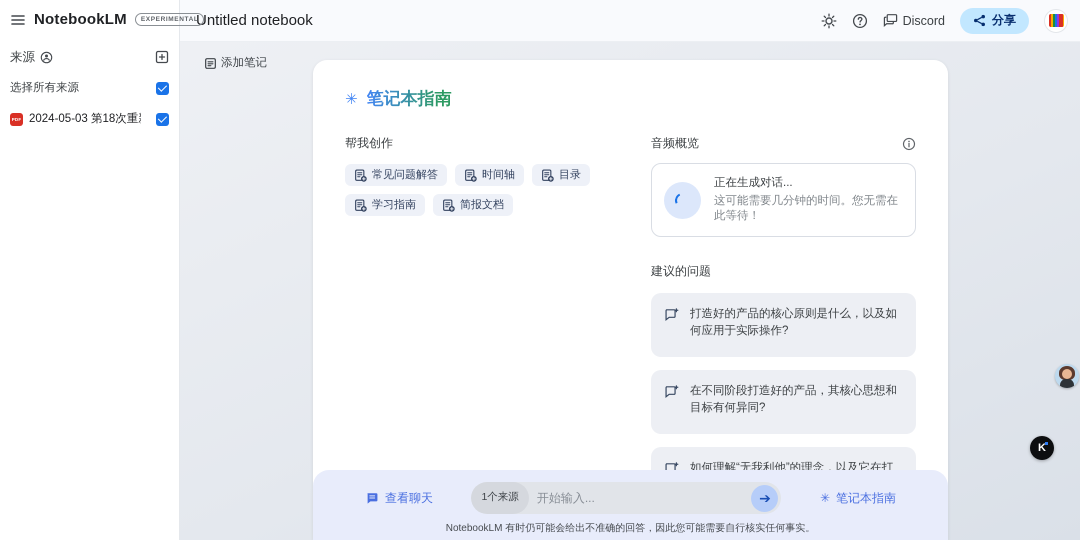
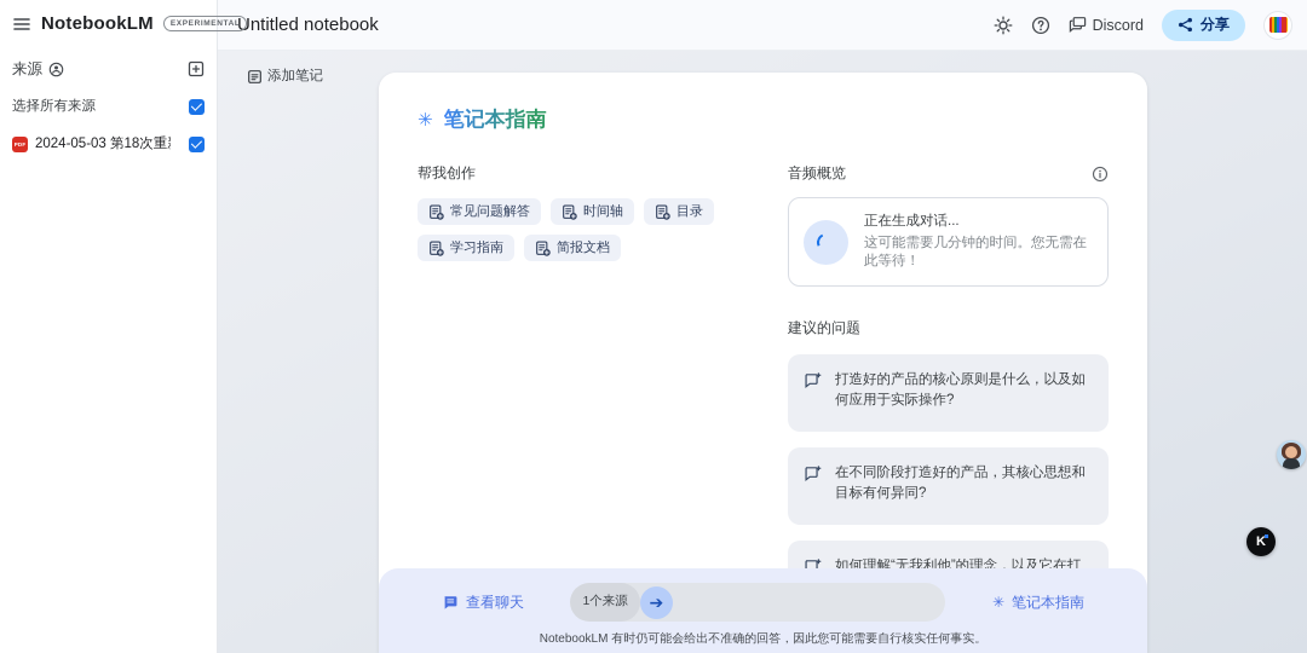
  NotebookLM
  来源
  选择所有来源
  2024-05-03 第18次重
  Untitled notebook
  Discord
  分享
  添加笔记
  ✳
  笔记本指南
  帮我创作
  常见问题解答
  时间轴
  目录
  学习指南
  简报文档
  音频概览
  正在生成对话...
  这可能需要几分钟的时间。您无需在此等待！
  建议的问题
  打造好的产品的核心原则是什么，以及如何应用于实际操作?
  在不同阶段打造好的产品，其核心思想和目标有何异同?
  查看聊天
  1个来源
- 开始输入...
  ➔
  ✳
  笔记本指南
  NotebookLM 有时仍可能会给出不准确的回答，因此您可能需要自行核实任何事实。
  K
